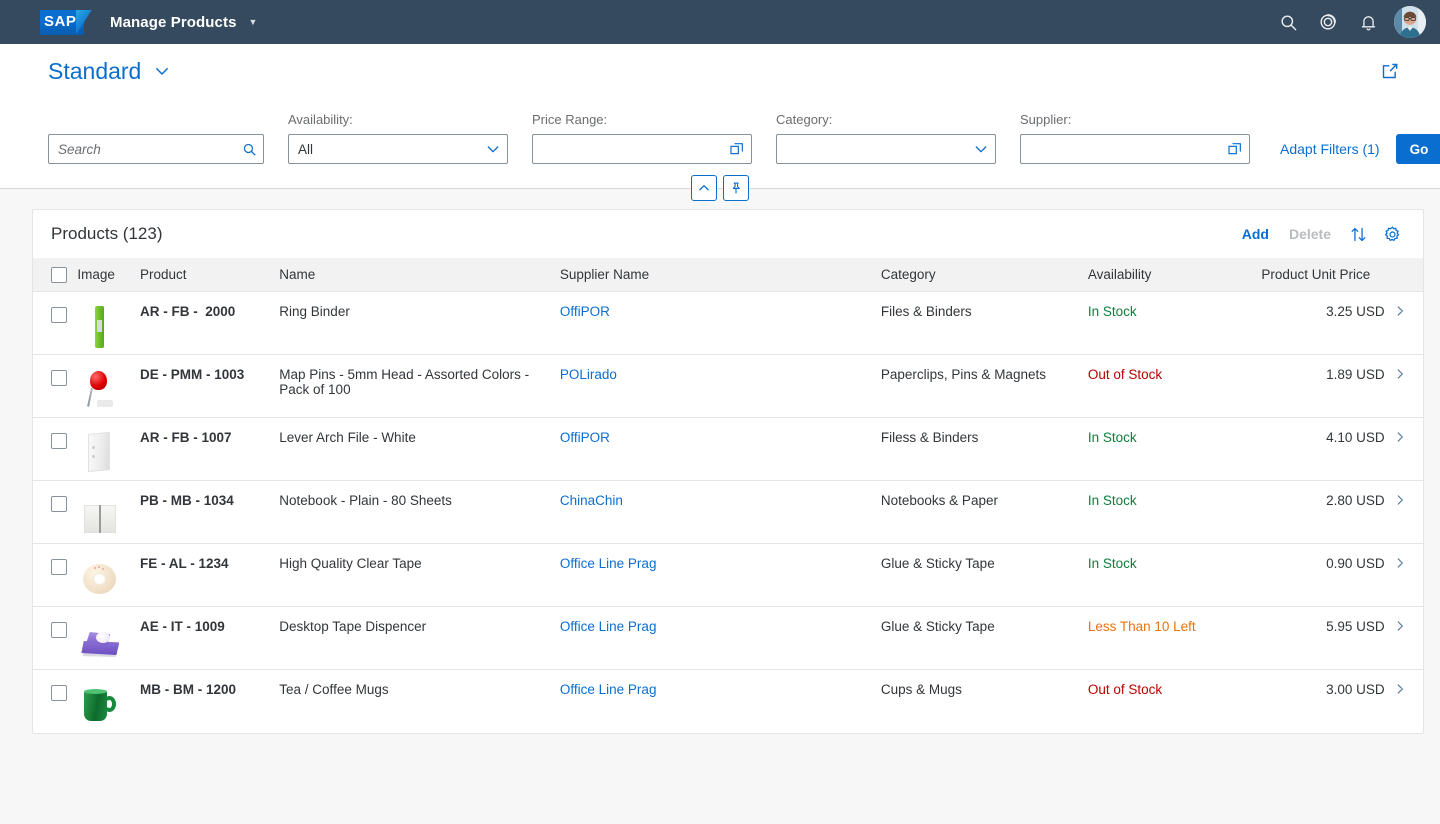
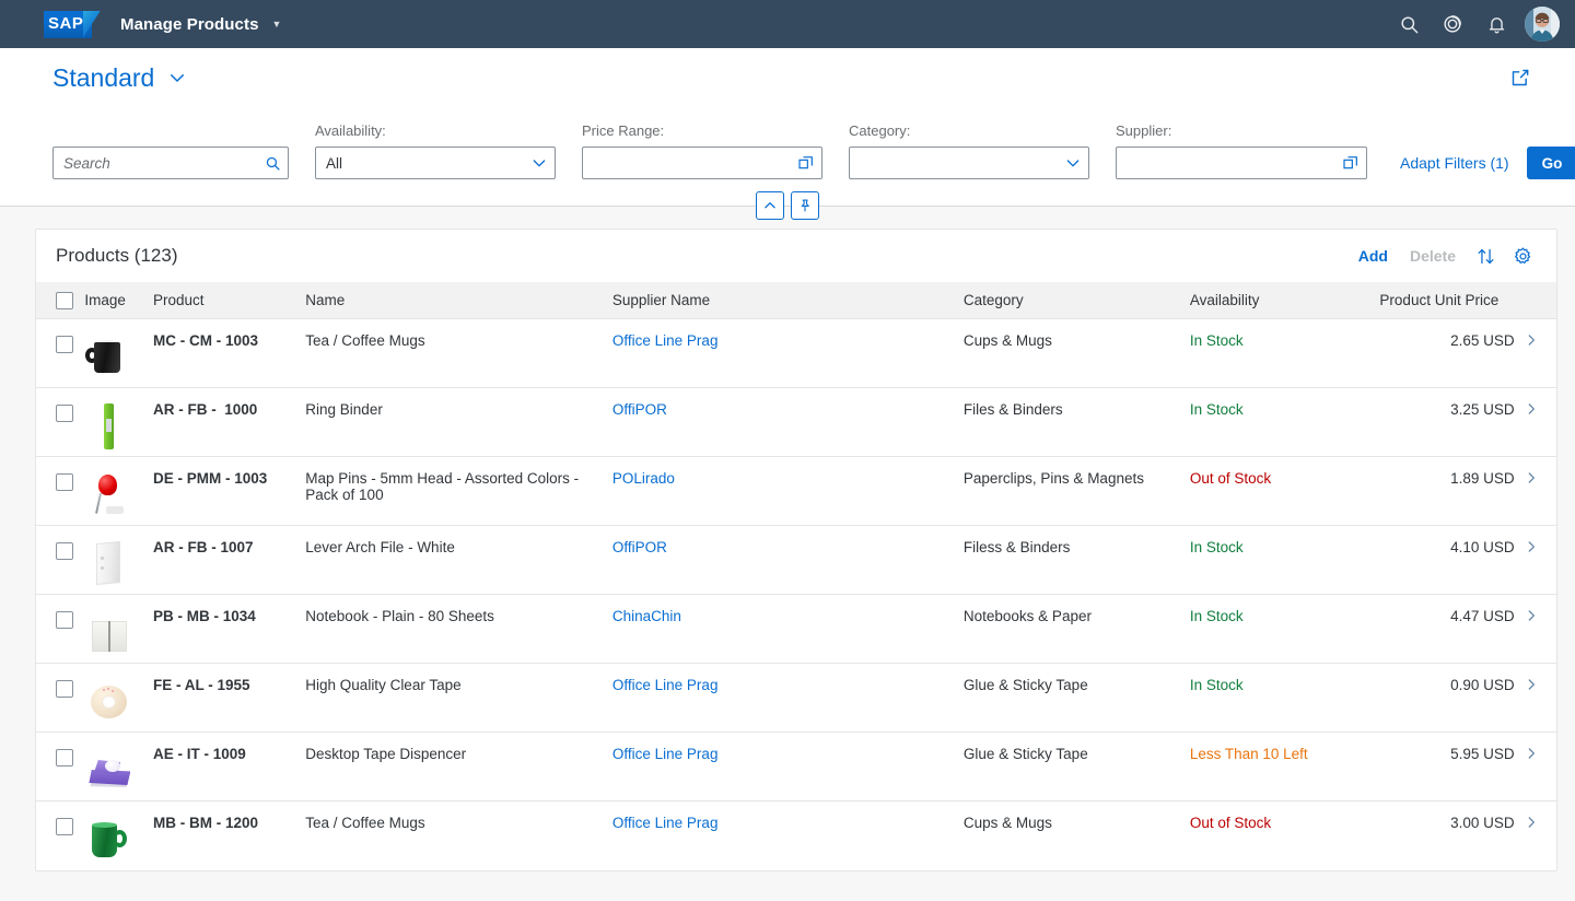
  SAP
  Manage Products
  ▼
  Standard
  Search
  Availability:
  All
  Price Range:
  Category:
  Supplier:
  Adapt Filters (1)
  Go
  Products (123)
  Add
  Delete
  	Image	Product	Name	Supplier Name	Category	Availability	Product Unit Price
+ 		MC - CM - 1003	Tea / Coffee Mugs	Office Line Prag	Cups & Mugs	In Stock	2.65 USD
- 		AR - FB - 2000	Ring Binder	OffiPOR	Files & Binders	In Stock	3.25 USD
+ 		AR - FB - 1000	Ring Binder	OffiPOR	Files & Binders	In Stock	3.25 USD
  		DE - PMM - 1003	Map Pins - 5mm Head - Assorted Colors - Pack of 100	POLirado	Paperclips, Pins & Magnets	Out of Stock	1.89 USD
  		AR - FB - 1007	Lever Arch File - White	OffiPOR	Filess & Binders	In Stock	4.10 USD
- 		PB - MB - 1034	Notebook - Plain - 80 Sheets	ChinaChin	Notebooks & Paper	In Stock	2.80 USD
+ 		PB - MB - 1034	Notebook - Plain - 80 Sheets	ChinaChin	Notebooks & Paper	In Stock	4.47 USD
- 		FE - AL - 1234	High Quality Clear Tape	Office Line Prag	Glue & Sticky Tape	In Stock	0.90 USD
+ 		FE - AL - 1955	High Quality Clear Tape	Office Line Prag	Glue & Sticky Tape	In Stock	0.90 USD
  		AE - IT - 1009	Desktop Tape Dispencer	Office Line Prag	Glue & Sticky Tape	Less Than 10 Left	5.95 USD
  		MB - BM - 1200	Tea / Coffee Mugs	Office Line Prag	Cups & Mugs	Out of Stock	3.00 USD
